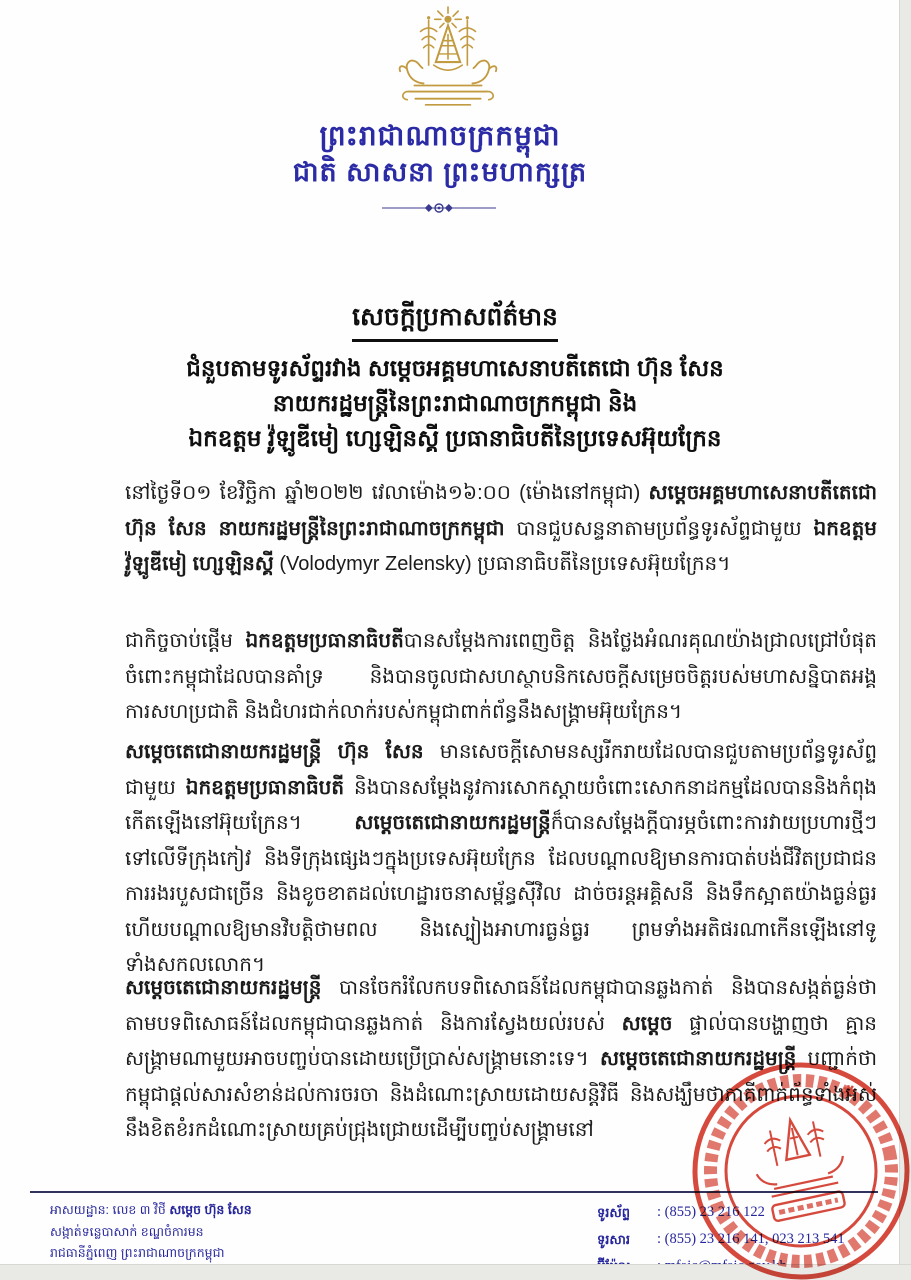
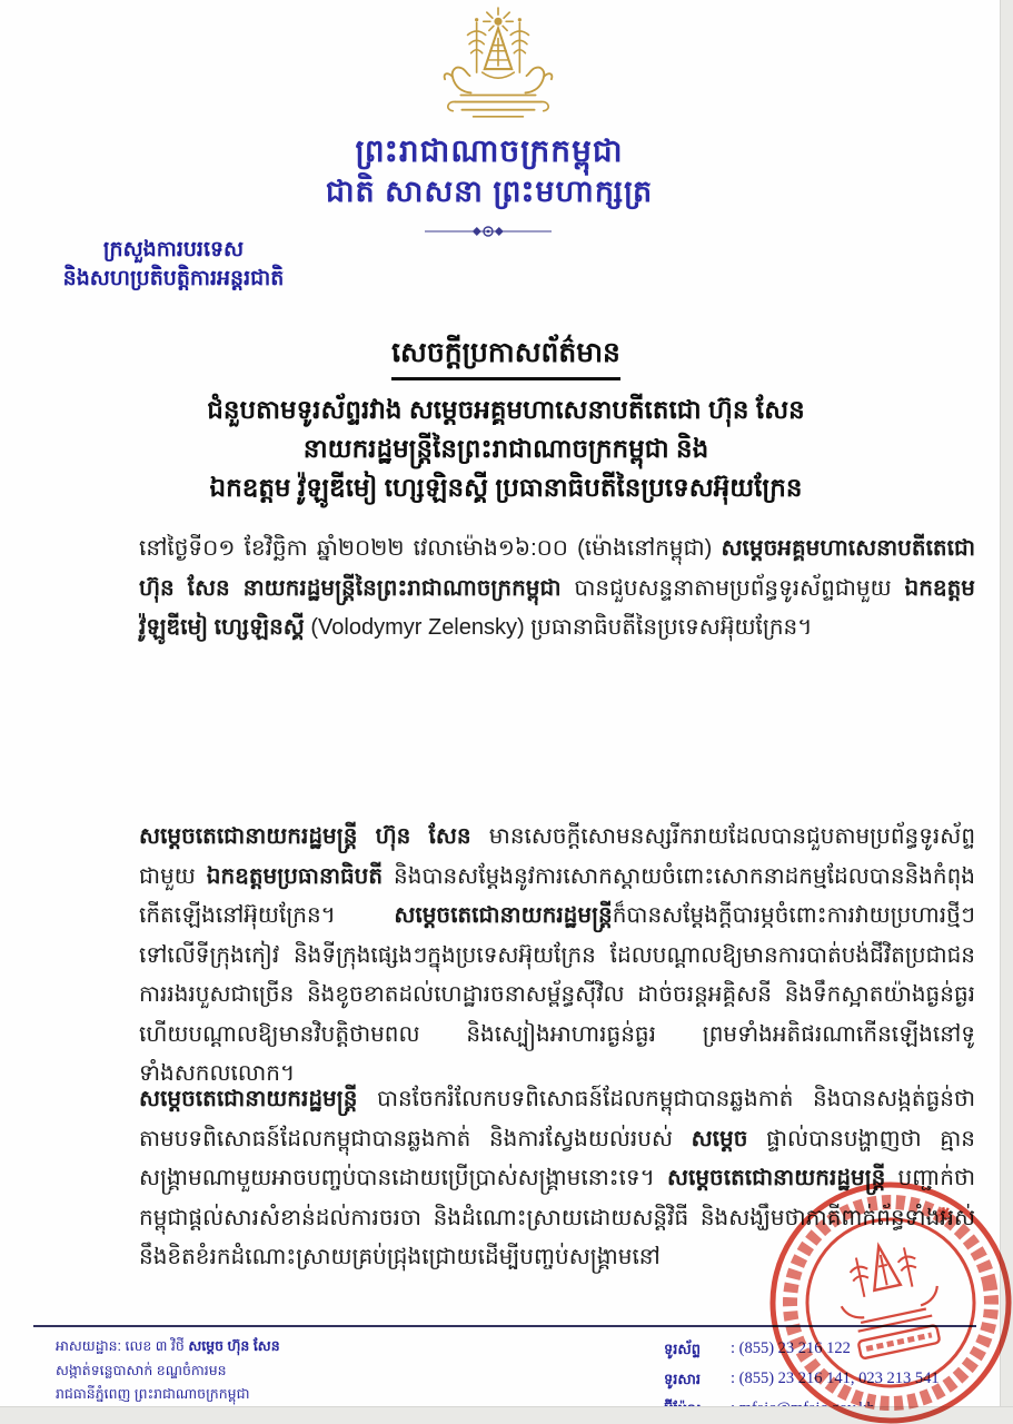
  ព្រះរាជាណាចក្រកម្ពុជា
  ជាតិ សាសនា ព្រះមហាក្សត្រ
+ ក្រសួងការបរទេស
+ និងសហប្រតិបត្តិការអន្តរជាតិ
  សេចក្តីប្រកាសព័ត៌មាន
  ជំនួបតាមទូរស័ព្ទរវាង សម្តេចអគ្គមហាសេនាបតីតេជោ ហ៊ុន សែន
  នាយករដ្ឋមន្ត្រីនៃព្រះរាជាណាចក្រកម្ពុជា និង
  ឯកឧត្តម វ៉ូឡូឌីមៀ ហ្សេឡិនស្គី ប្រធានាធិបតីនៃប្រទេសអ៊ុយក្រែន
  នៅថ្ងៃទី០១ ខែវិច្ឆិកា ឆ្នាំ២០២២ វេលាម៉ោង១៦:០០ (ម៉ោងនៅកម្ពុជា) សម្តេចអគ្គមហាសេនាបតីតេជោ ហ៊ុន សែន នាយករដ្ឋមន្ត្រីនៃព្រះរាជាណាចក្រកម្ពុជា បានជួបសន្ទនាតាមប្រព័ន្ធទូរស័ព្ទជាមួយ ឯកឧត្តម វ៉ូឡូឌីមៀ ហ្សេឡិនស្គី (Volodymyr Zelensky) ប្រធានាធិបតីនៃប្រទេសអ៊ុយក្រែន។
- ជាកិច្ចចាប់ផ្តើម ឯកឧត្តមប្រធានាធិបតីបានសម្តែងការពេញចិត្ត និងថ្លែងអំណរគុណយ៉ាងជ្រាលជ្រៅបំផុតចំពោះកម្ពុជាដែលបានគាំទ្រ និងបានចូលជាសហស្ថាបនិកសេចក្តីសម្រេចចិត្តរបស់មហាសន្និបាតអង្គការសហប្រជាតិ និងជំហរជាក់លាក់របស់កម្ពុជាពាក់ព័ន្ធនឹងសង្គ្រាមអ៊ុយក្រែន។
  សម្តេចតេជោនាយករដ្ឋមន្ត្រី ហ៊ុន សែន មានសេចក្តីសោមនស្សរីករាយដែលបានជួបតាមប្រព័ន្ធទូរស័ព្ទជាមួយ ឯកឧត្តមប្រធានាធិបតី និងបានសម្តែងនូវការសោកស្តាយចំពោះសោកនាដកម្មដែលបាននិងកំពុងកើតឡើងនៅអ៊ុយក្រែន។ សម្តេចតេជោនាយករដ្ឋមន្ត្រីក៏បានសម្តែងក្តីបារម្ភចំពោះការវាយប្រហារថ្មីៗទៅលើទីក្រុងកៀវ និងទីក្រុងផ្សេងៗក្នុងប្រទេសអ៊ុយក្រែន ដែលបណ្តាលឱ្យមានការបាត់បង់ជីវិតប្រជាជន ការរងរបួសជាច្រើន និងខូចខាតដល់ហេដ្ឋារចនាសម្ព័ន្ធស៊ីវិល ដាច់ចរន្តអគ្គិសនី និងទឹកស្អាតយ៉ាងធ្ងន់ធ្ងរ ហើយបណ្តាលឱ្យមានវិបត្តិថាមពល និងស្បៀងអាហារធ្ងន់ធ្ងរ ព្រមទាំងអតិផរណាកើនឡើងនៅទូទាំងសកលលោក។
  សម្តេចតេជោនាយករដ្ឋមន្ត្រី បានចែករំលែកបទពិសោធន៍ដែលកម្ពុជាបានឆ្លងកាត់ និងបានសង្កត់ធ្ងន់ថា តាមបទពិសោធន៍ដែលកម្ពុជាបានឆ្លងកាត់ និងការស្វែងយល់របស់ សម្តេច ផ្ទាល់បានបង្ហាញថា គ្មានសង្គ្រាមណាមួយអាចបញ្ចប់បានដោយប្រើប្រាស់សង្គ្រាមនោះទេ។ សម្តេចតេជោនាយករដ្ឋមន្ត្រី បញ្ជាក់ថាកម្ពុជាផ្តល់សារសំខាន់ដល់ការចរចា និងដំណោះស្រាយដោយសន្តិវិធី និងសង្ឃឹមថាភាគីពាក់ព័ន្ធទាំងអស់នឹងខិតខំរកដំណោះស្រាយគ្រប់ជ្រុងជ្រោយដើម្បីបញ្ចប់សង្គ្រាមនៅ
  អាសយដ្ឋាន: លេខ ៣ វិថី សម្តេច ហ៊ុន សែន
  សង្កាត់ទន្លេបាសាក់ ខណ្ឌចំការមន
  រាជធានីភ្នំពេញ ព្រះរាជាណាចក្រកម្ពុជា
  ទូរស័ព្ទ
  : (855) 23 216 122
  ទូរសារ
  : (855) 23 216 141, 023 213 541
